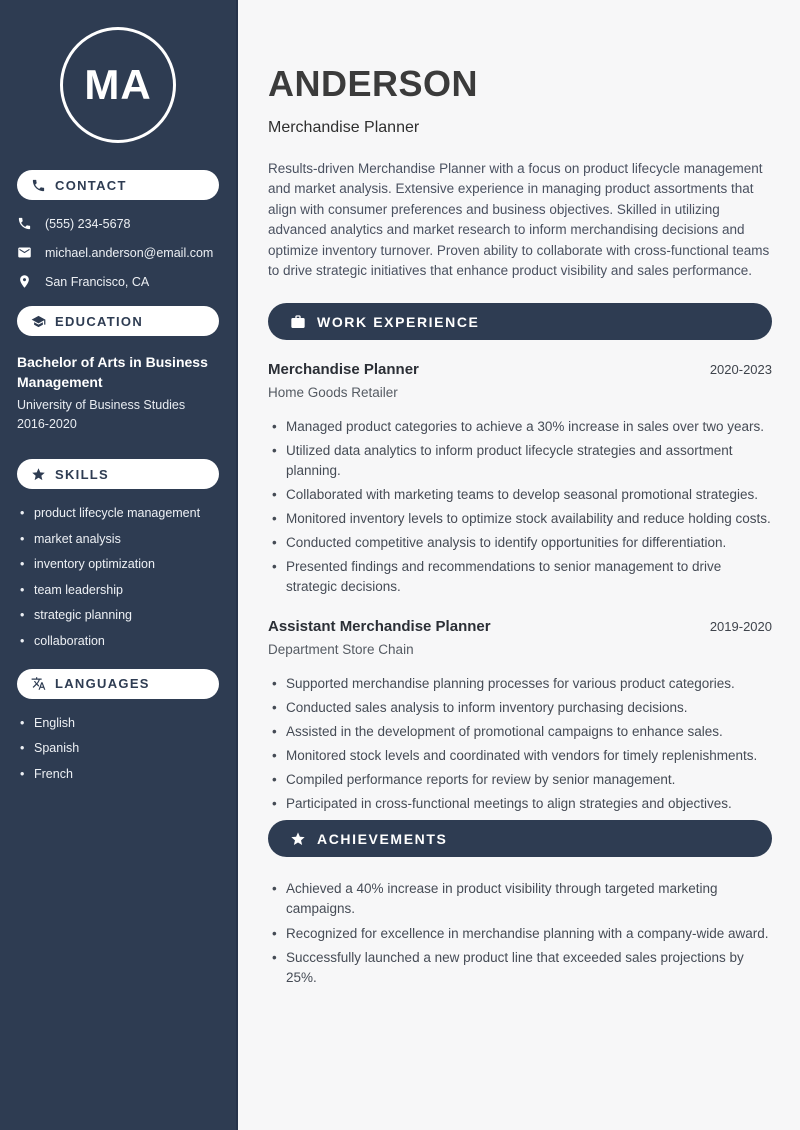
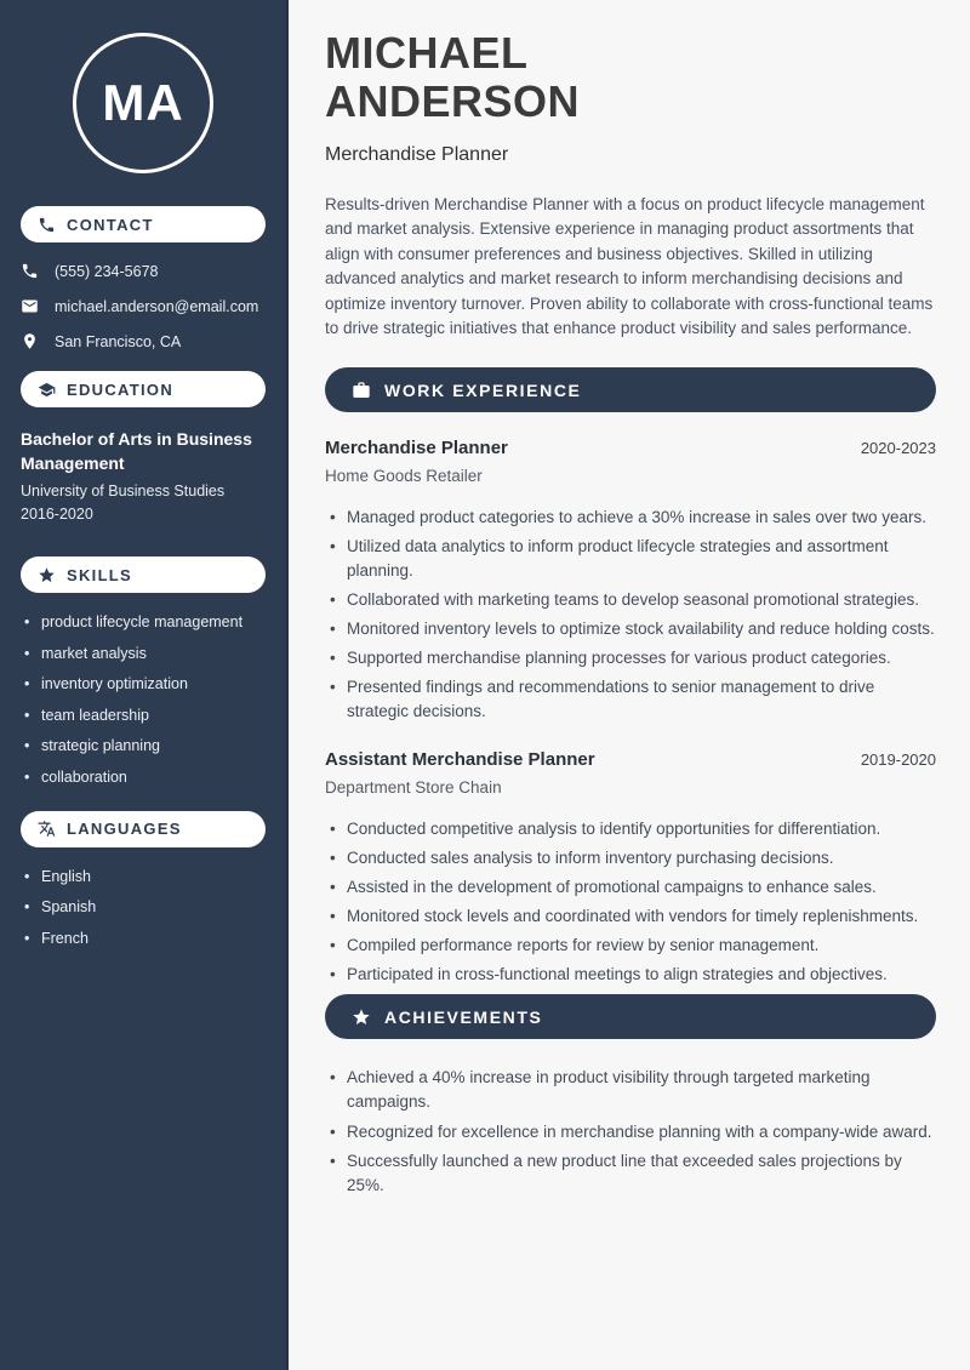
  MA
  CONTACT
  (555) 234-5678
  michael.anderson@email.com
  San Francisco, CA
  EDUCATION
  Bachelor of Arts in Business Management
  University of Business Studies
  2016-2020
  SKILLS
  product lifecycle management
  market analysis
  inventory optimization
  team leadership
  strategic planning
  collaboration
  LANGUAGES
  English
  Spanish
  French
+ MICHAEL
  ANDERSON
  Merchandise Planner
  Results-driven Merchandise Planner with a focus on product lifecycle management and market analysis. Extensive experience in managing product assortments that align with consumer preferences and business objectives. Skilled in utilizing advanced analytics and market research to inform merchandising decisions and optimize inventory turnover. Proven ability to collaborate with cross-functional teams to drive strategic initiatives that enhance product visibility and sales performance.
  WORK EXPERIENCE
  Merchandise Planner
  2020-2023
  Home Goods Retailer
  Managed product categories to achieve a 30% increase in sales over two years.
  Utilized data analytics to inform product lifecycle strategies and assortment planning.
  Collaborated with marketing teams to develop seasonal promotional strategies.
  Monitored inventory levels to optimize stock availability and reduce holding costs.
- Conducted competitive analysis to identify opportunities for differentiation.
+ Supported merchandise planning processes for various product categories.
  Presented findings and recommendations to senior management to drive strategic decisions.
  Assistant Merchandise Planner
  2019-2020
  Department Store Chain
- Supported merchandise planning processes for various product categories.
+ Conducted competitive analysis to identify opportunities for differentiation.
  Conducted sales analysis to inform inventory purchasing decisions.
  Assisted in the development of promotional campaigns to enhance sales.
  Monitored stock levels and coordinated with vendors for timely replenishments.
  Compiled performance reports for review by senior management.
  Participated in cross-functional meetings to align strategies and objectives.
  ACHIEVEMENTS
  Achieved a 40% increase in product visibility through targeted marketing campaigns.
  Recognized for excellence in merchandise planning with a company-wide award.
  Successfully launched a new product line that exceeded sales projections by 25%.
